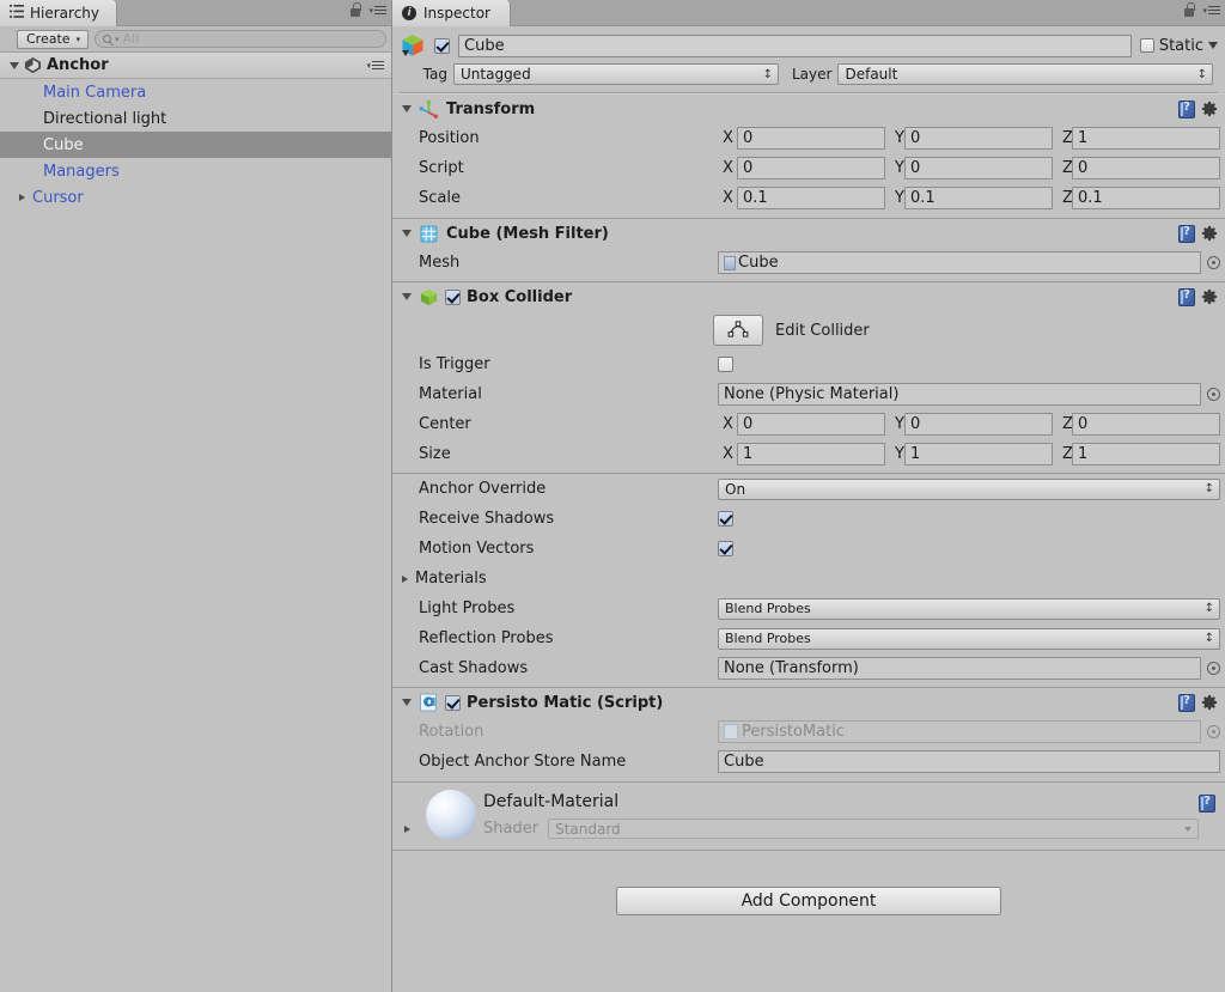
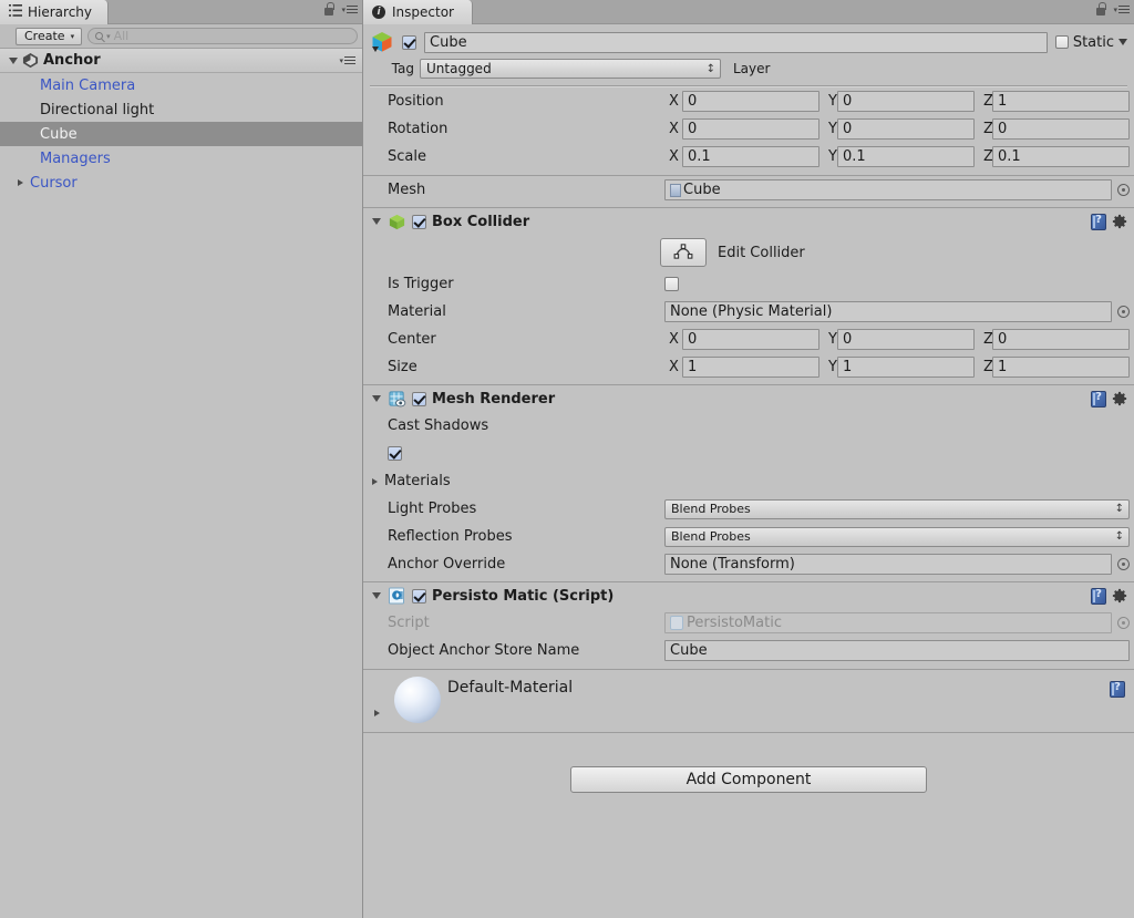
  Hierarchy
  ▾
  Create
  ▾
  ▾
  All
  Anchor
  ▾
  Main Camera
  Directional light
  Cube
  Managers
  Cursor
  i
  Inspector
  ▾
  Cube
  Static
  Tag
  Untagged
  Layer
- Default
- Transform
  Position
  X
  0
  Y
  0
  Z
  1
- Script
+ Rotation
  X
  0
  Y
  0
  Z
  0
  Scale
  X
  0.1
  Y
  0.1
  Z
  0.1
- Cube (Mesh Filter)
  Mesh
  Cube
  Box Collider
  Edit Collider
  Is Trigger
  Material
  None (Physic Material)
  Center
  X
  0
  Y
  0
  Z
  0
  Size
  X
  1
  Y
  1
  Z
  1
+ Mesh Renderer
- Anchor Override
+ Cast Shadows
- On
- Receive Shadows
- Motion Vectors
  Materials
  Light Probes
  Blend Probes
  Reflection Probes
  Blend Probes
- Cast Shadows
+ Anchor Override
  None (Transform)
  Persisto Matic (Script)
- Rotation
+ Script
  PersistoMatic
  Object Anchor Store Name
  Cube
  Default-Material
- Shader
- Standard
  Add Component
